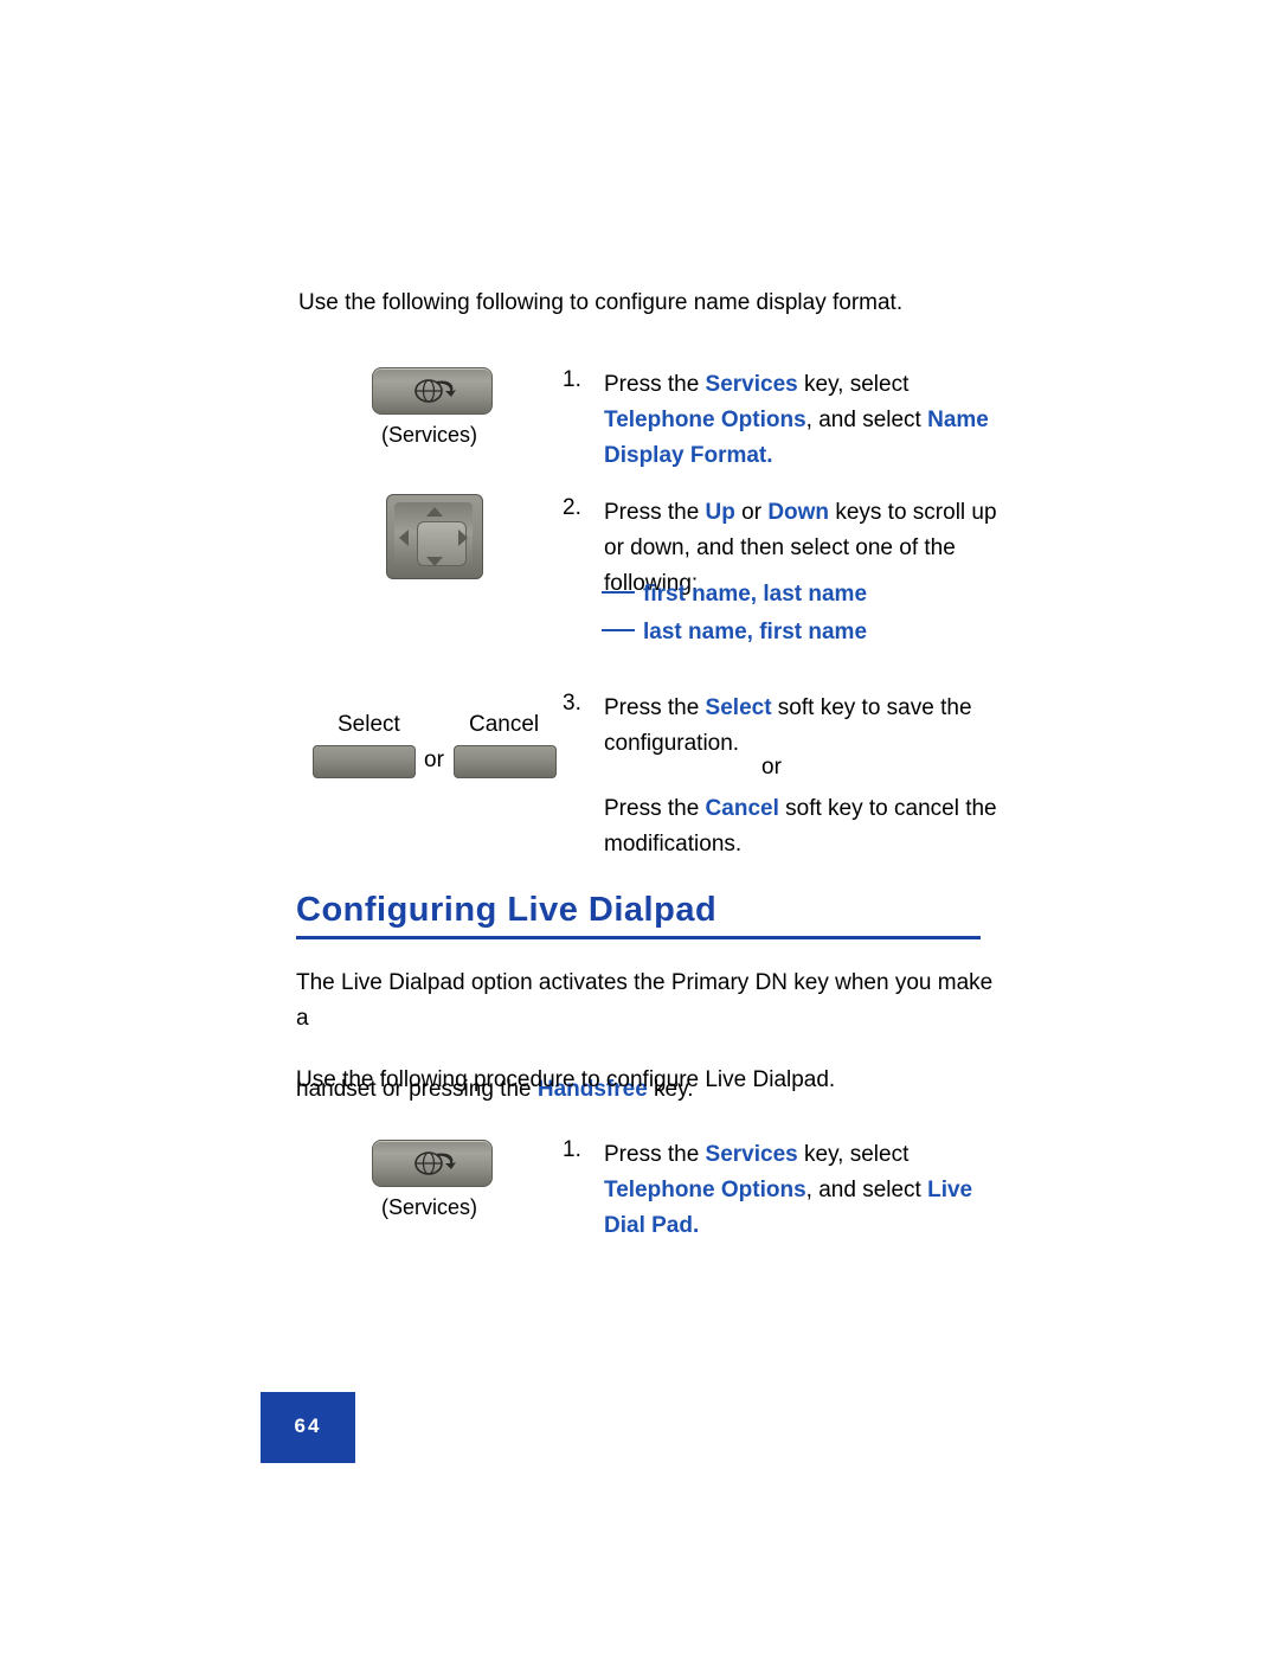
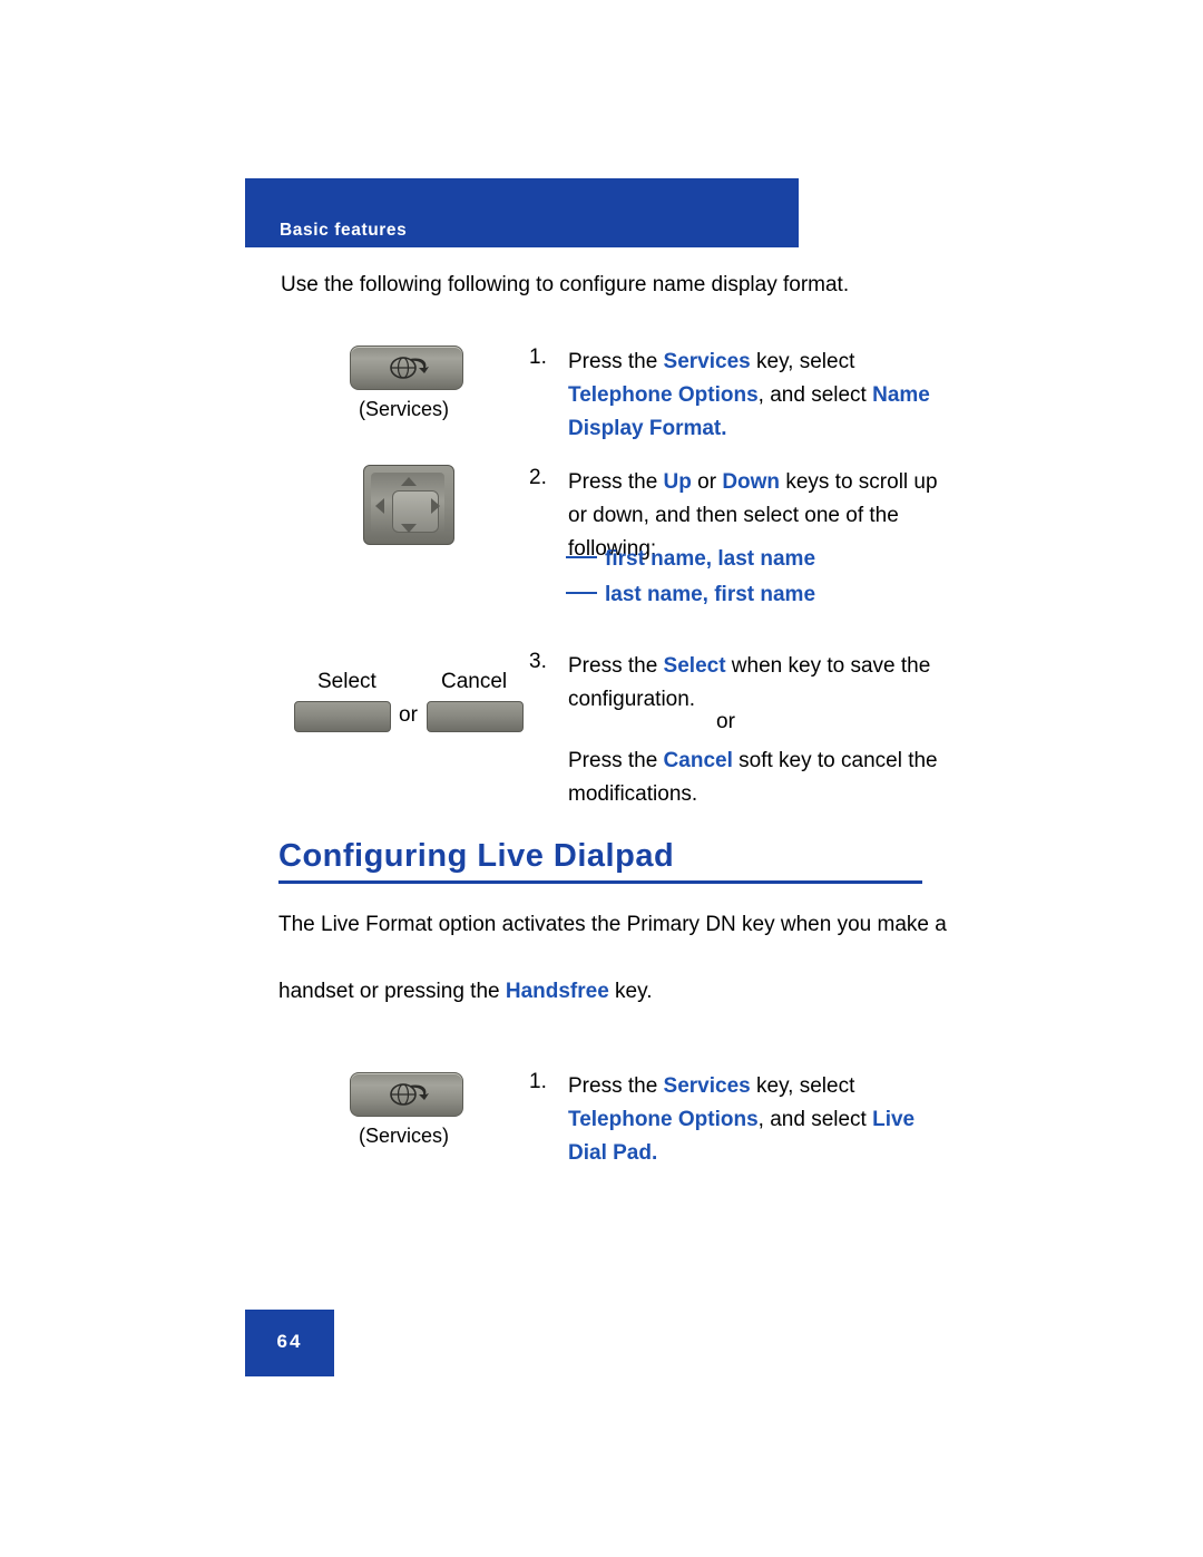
+ Basic features
  Use the following following to configure name display format.
  (Services)
  1.
  Press the Services key, select
  Telephone Options, and select Name
  Display Format.
  2.
  Press the Up or Down keys to scroll up
  or down, and then select one of the
  following:
  first name, last name
  last name, first name
  Select
  Cancel
  or
  3.
- Press the Select soft key to save the
+ Press the Select when key to save the
  configuration.
  or
  Press the Cancel soft key to cancel the
  modifications.
  Configuring Live Dialpad
- The Live Dialpad option activates the Primary DN key when you make a
+ The Live Format option activates the Primary DN key when you make a
  handset or pressing the Handsfree key.
- Use the following procedure to configure Live Dialpad.
  (Services)
  1.
  Press the Services key, select
  Telephone Options, and select Live
  Dial Pad.
  64
